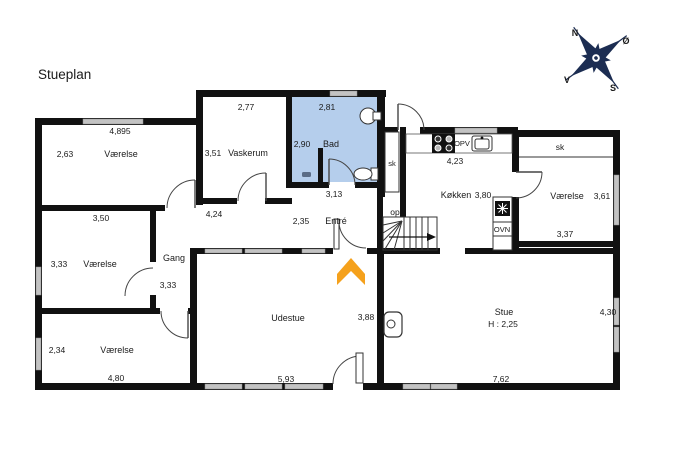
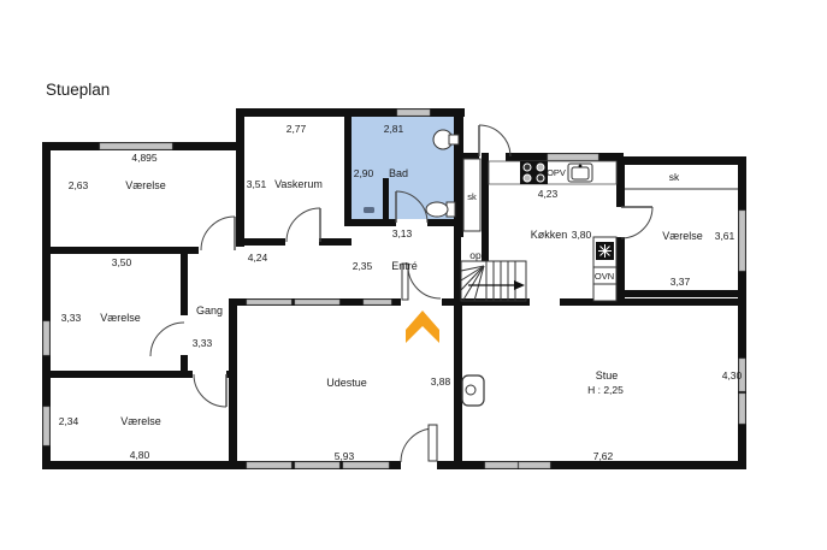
  Stueplan
- N
- Ø
- V
- S
  4,895
  2,63
  Værelse
  2,77
  3,51
  Vaskerum
  4,24
  2,81
  2,90
  Bad
  3,13
  2,35
  Entré
  Gang
  3,33
  3,50
  3,33
  Værelse
  2,34
  Værelse
  4,80
  4,23
  Køkken
  3,80
  OPV
  OVN
  sk
  sk
  Værelse
  3,61
  3,37
  op
  Udestue
  3,88
  5,93
  Stue
  H : 2,25
  7,62
  4,30
